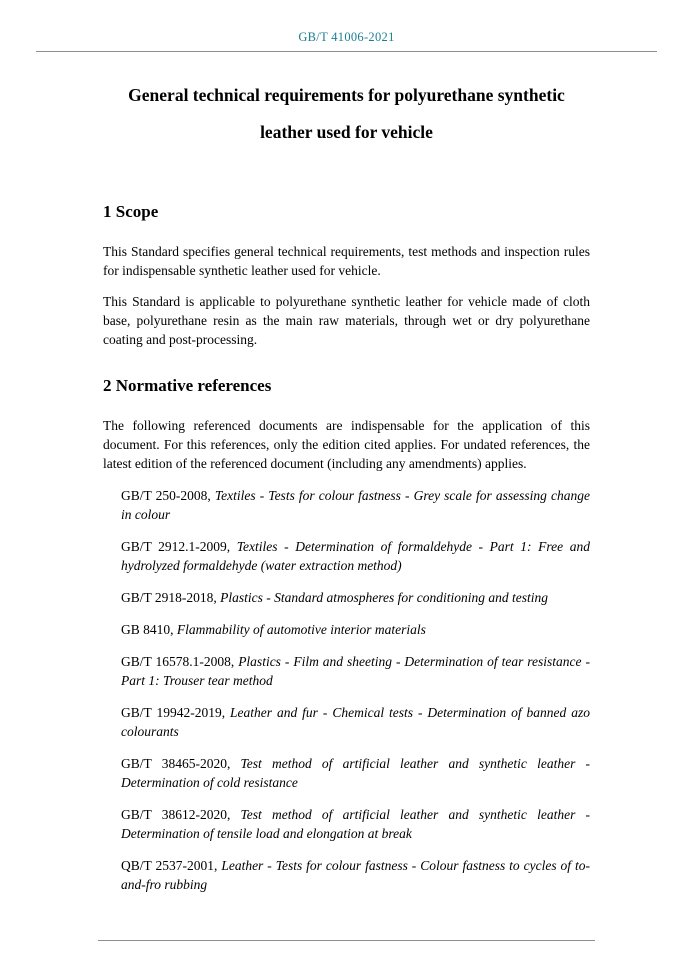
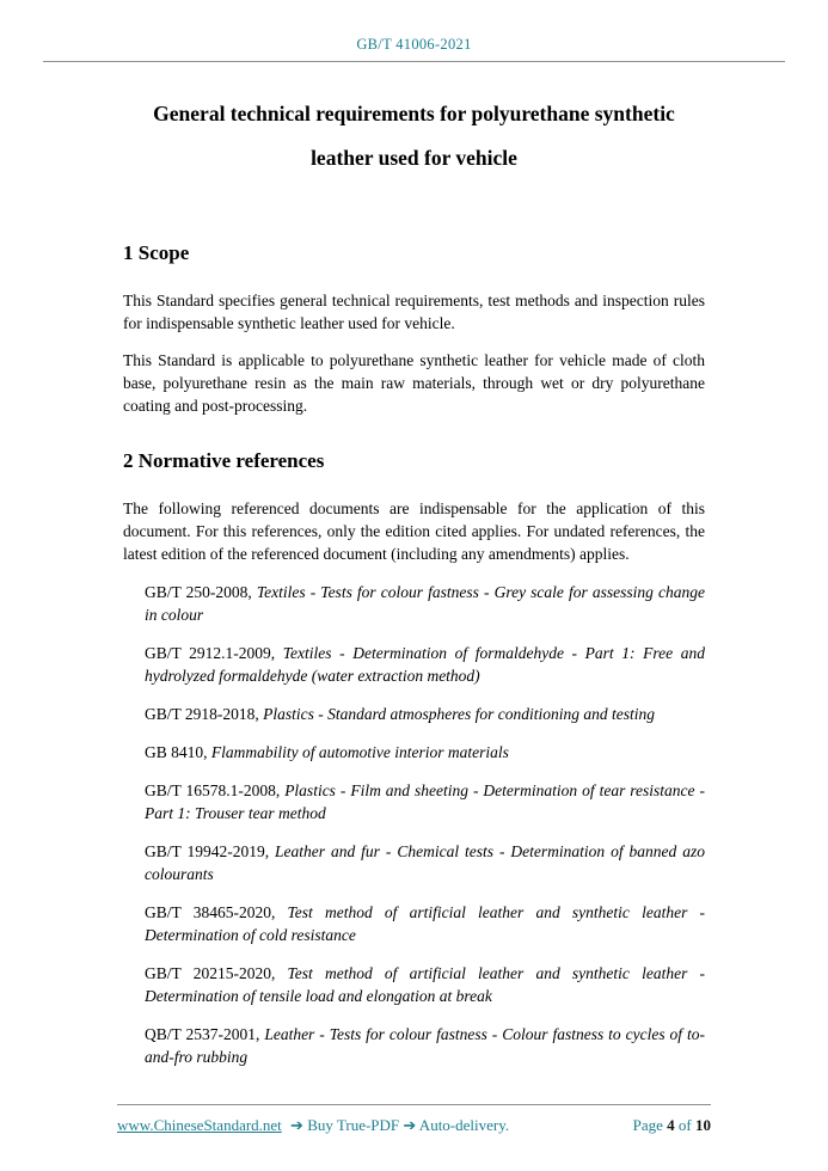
  GB/T 41006-2021
  General technical requirements for polyurethane synthetic
  leather used for vehicle
  1 Scope
  This Standard specifies general technical requirements, test methods and inspection rules for indispensable synthetic leather used for vehicle.
  This Standard is applicable to polyurethane synthetic leather for vehicle made of cloth base, polyurethane resin as the main raw materials, through wet or dry polyurethane coating and post-processing.
  2 Normative references
  The following referenced documents are indispensable for the application of this document. For this references, only the edition cited applies. For undated references, the latest edition of the referenced document (including any amendments) applies.
  GB/T 250-2008, Textiles - Tests for colour fastness - Grey scale for assessing change in colour
  GB/T 2912.1-2009, Textiles - Determination of formaldehyde - Part 1: Free and hydrolyzed formaldehyde (water extraction method)
  GB/T 2918-2018, Plastics - Standard atmospheres for conditioning and testing
  GB 8410, Flammability of automotive interior materials
  GB/T 16578.1-2008, Plastics - Film and sheeting - Determination of tear resistance - Part 1: Trouser tear method
  GB/T 19942-2019, Leather and fur - Chemical tests - Determination of banned azo colourants
  GB/T 38465-2020, Test method of artificial leather and synthetic leather - Determination of cold resistance
- GB/T 38612-2020, Test method of artificial leather and synthetic leather - Determination of tensile load and elongation at break
+ GB/T 20215-2020, Test method of artificial leather and synthetic leather - Determination of tensile load and elongation at break
  QB/T 2537-2001, Leather - Tests for colour fastness - Colour fastness to cycles of to-and-fro rubbing
+ www.ChineseStandard.net ➔ Buy True-PDF ➔ Auto-delivery.
+ Page 4 of 10
